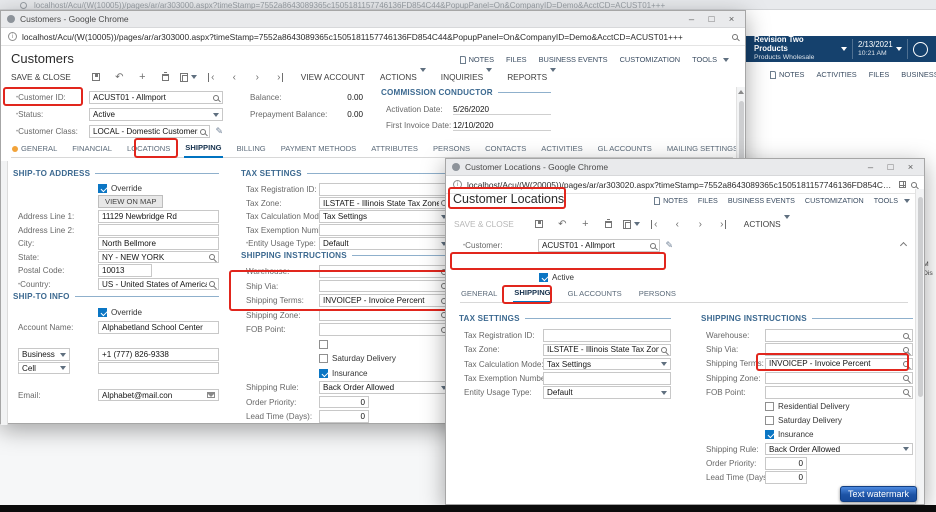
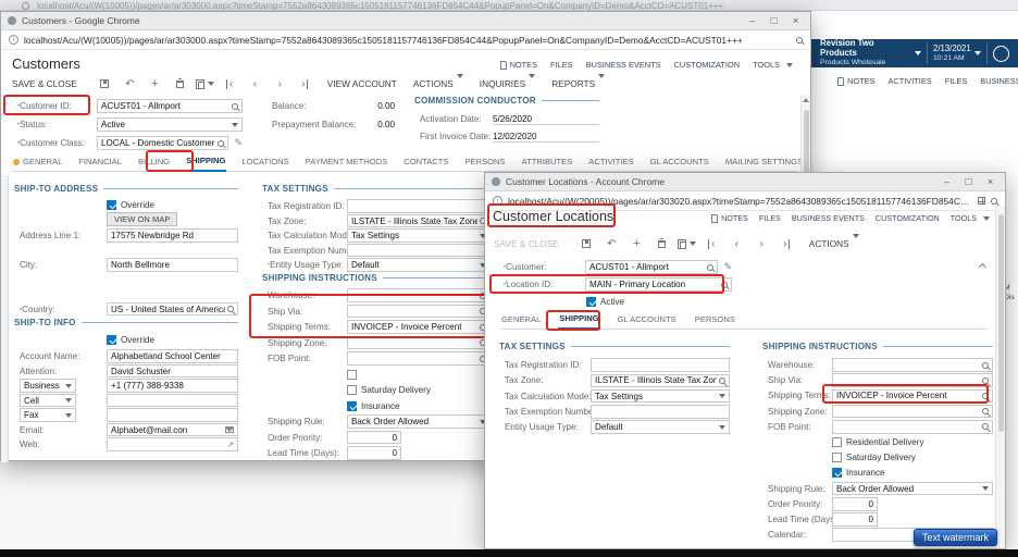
  localhost/Acu/(W(10005))/pages/ar/ar303000.aspx?timeStamp=7552a8643089365c1505181157746136FD854C44&PopupPanel=On&CompanyID=Demo&AcctCD=ACUST01+++
  Revision Two Products
  2/13/2021
  NOTES
  ACTIVITIES
  FILES
  Customers - Google Chrome
  –
  □
  ×
  localhost/Acu/(W(10005))/pages/ar/ar303000.aspx?timeStamp=7552a8643089365c1505181157746136FD854C44&PopupPanel=On&CompanyID=Demo&AcctCD=ACUST01+++
  Customers
  NOTES
  FILES
  BUSINESS EVENTS
  CUSTOMIZATION
  TOOLS
  SAVE & CLOSE
  VIEW ACCOUNT
  ACTIONS
  INQUIRIES
  REPORTS
  Customer ID:
  ACUST01 - Allmport
  Status:
  Active
  Customer Class:
  LOCAL - Domestic Customer
  Balance:
  0.00
  Prepayment Balanc
  0.00
  COMMISSION CONDUCTOR
  Activation Date:
  5/26/2020
  First Invoice Date:
- 12/10/2020
+ 12/02/2020
  GENERAL
  FINANCIAL
- LOCATIONS
+ BILLING
  SHIPPING
- BILLING
+ LOCATIONS
  PAYMENT METHODS
- ATTRIBUTES
+ CONTACTS
  PERSONS
- CONTACTS
+ ATTRIBUTES
  ACTIVITIES
  GL ACCOUNTS
  MAILING SETTING
  SHIP-TO ADDRESS
  Override
  VIEW ON MAP
  Address Line 1:
- 11129 Newbridge Rd
+ 17575 Newbridge Rd
- Address Line 2:
  City:
  North Bellmore
- State:
- NY - NEW YORK
- Postal Code:
- 10013
  Country:
  US - United States of Americ
  SHIP-TO INFO
  Override
  Account Name:
  Alphabetland School Center
+ Attention:
+ David Schuster
  Business
- +1 (777) 826-9338
+ +1 (777) 388-9338
  Cell
+ Fax
  Email:
  Alphabet@mail.con
+ Web:
  TAX SETTINGS
  Tax Registration ID:
  Tax Zone:
  ILSTATE - Illinois State Tax Zone
  Tax Calculation Mod
  Tax Settings
  Tax Exemption Num
  Entity Usage Type:
  Default
  SHIPPING INSTRUCTIONS
  Warehouse:
  Ship Via:
  Shipping Terms:
  INVOICEP - Invoice Percent
  Shipping Zone:
  FOB Point:
  Saturday Delivery
  Insurance
  Shipping Rule:
  Back Order Allowed
  Order Priority:
  0
  Lead Time (Days):
  0
- Customer Locations - Google Chrome
+ Customer Locations - Account Chrome
  –
  □
  ×
  localhost/Acu/(W(20005))/pages/ar/ar303020.aspx?timeStamp=7552a8643089365c1505181157746136FD854C44
  Customer Locations
  NOTES
  FILES
  BUSINESS EVENTS
  CUSTOMIZATION
  TOOLS
  SAVE & CLOSE
  ACTIONS
  Customer:
  ACUST01 - Allmport
+ Location ID:
+ MAIN - Primary Location
  Active
  GENERAL
  SHIPPING
  GL ACCOUNTS
  PERSONS
  TAX SETTINGS
  Tax Registration ID:
  Tax Zone:
  ILSTATE - Illinois State Tax Zon
  Tax Calculation Mode
  Tax Settings
  Tax Exemption Numb
  Entity Usage Type:
  Default
  SHIPPING INSTRUCTIONS
  Warehouse:
  Ship Via:
  Shipping Terms:
  INVOICEP - Invoice Percent
  Shipping Zone:
  FOB Point:
  Residential Delivery
  Saturday Delivery
  Insurance
  Shipping Rule:
  Back Order Allowed
  Order Priority:
  0
  Lead Time (Day
  0
+ Calendar:
  Text watermark
